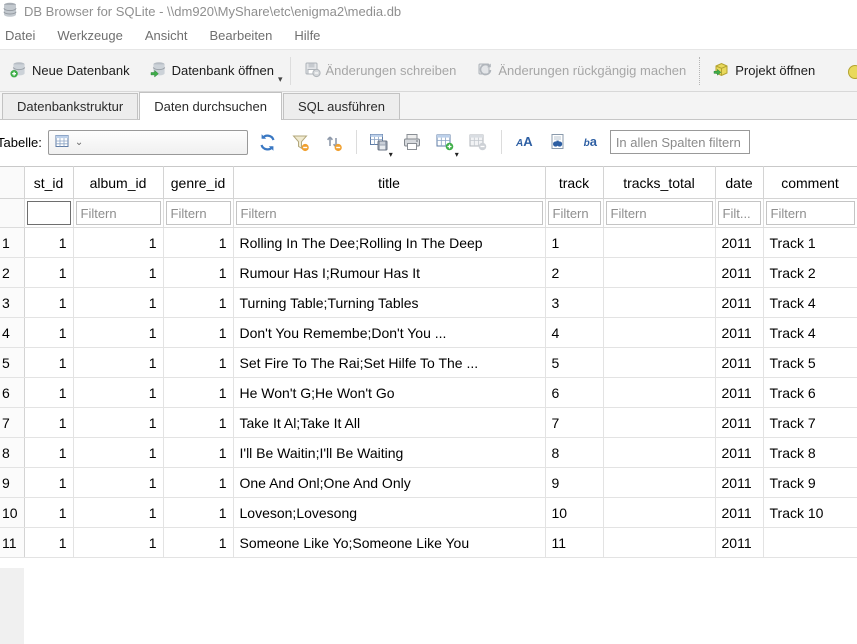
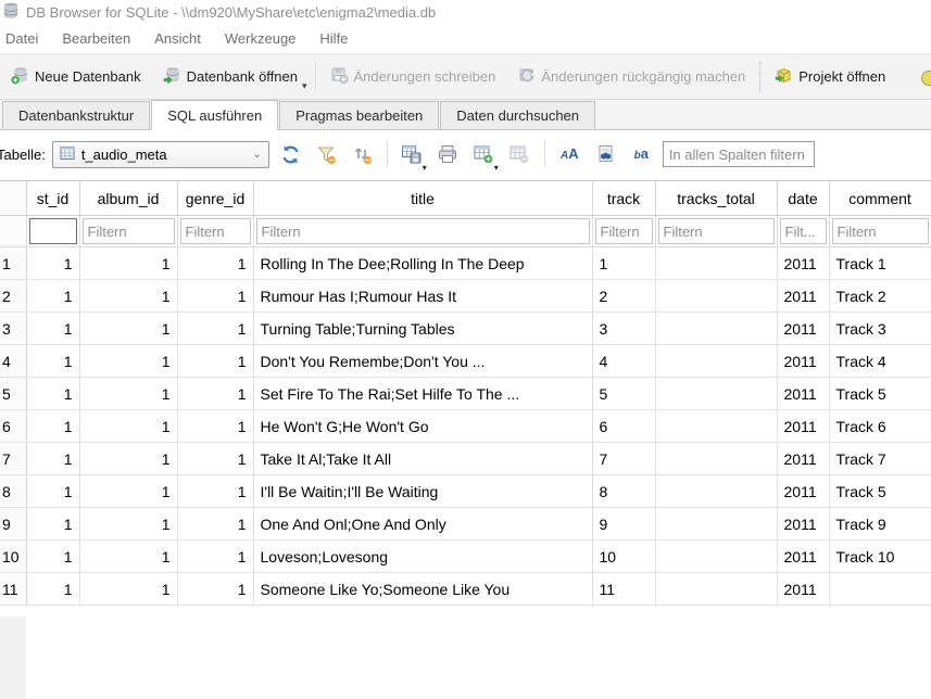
  DB Browser for SQLite - \\dm920\MyShare\etc\enigma2\media.db
  Datei
- Werkzeuge
+ Bearbeiten
  Ansicht
- Bearbeiten
+ Werkzeuge
  Hilfe
  Neue Datenbank
  Datenbank öffnen
  ▾
  Änderungen schreiben
  Änderungen rückgängig machen
  Projekt öffnen
  Datenbankstruktur
- Daten durchsuchen
+ SQL ausführen
+ Pragmas bearbeiten
- SQL ausführen
+ Daten durchsuchen
  Tabelle:
+ t_audio_meta
  ⌄
  ▾
  ▾
  AA
  ba
  In allen Spalten filtern
  	st_id	album_id	genre_id	title	track	tracks_total	date	comment
  		Filtern	Filtern	Filtern	Filtern	Filtern	Filt...	Filtern
  1	1	1	1	Rolling In The Dee;Rolling In The Deep	1		2011	Track 1
  2	1	1	1	Rumour Has I;Rumour Has It	2		2011	Track 2
- 3	1	1	1	Turning Table;Turning Tables	3		2011	Track 4
+ 3	1	1	1	Turning Table;Turning Tables	3		2011	Track 3
  4	1	1	1	Don't You Remembe;Don't You ...	4		2011	Track 4
  5	1	1	1	Set Fire To The Rai;Set Hilfe To The ...	5		2011	Track 5
  6	1	1	1	He Won't G;He Won't Go	6		2011	Track 6
  7	1	1	1	Take It Al;Take It All	7		2011	Track 7
- 8	1	1	1	I'll Be Waitin;I'll Be Waiting	8		2011	Track 8
+ 8	1	1	1	I'll Be Waitin;I'll Be Waiting	8		2011	Track 5
  9	1	1	1	One And Onl;One And Only	9		2011	Track 9
  10	1	1	1	Loveson;Lovesong	10		2011	Track 10
  11	1	1	1	Someone Like Yo;Someone Like You	11		2011
